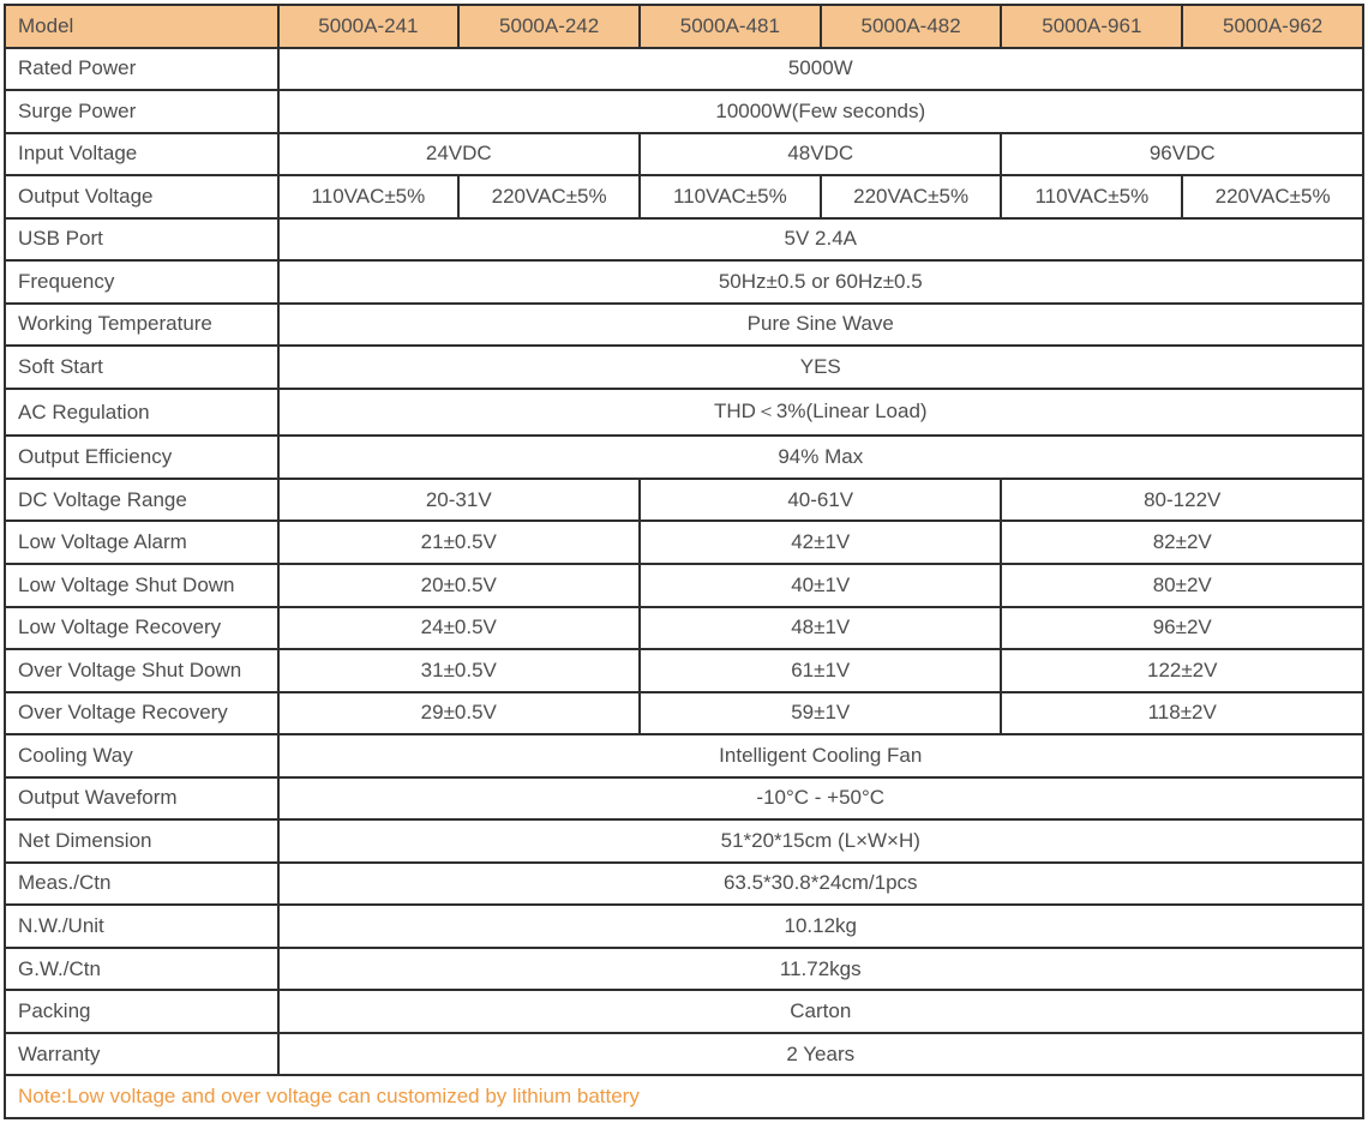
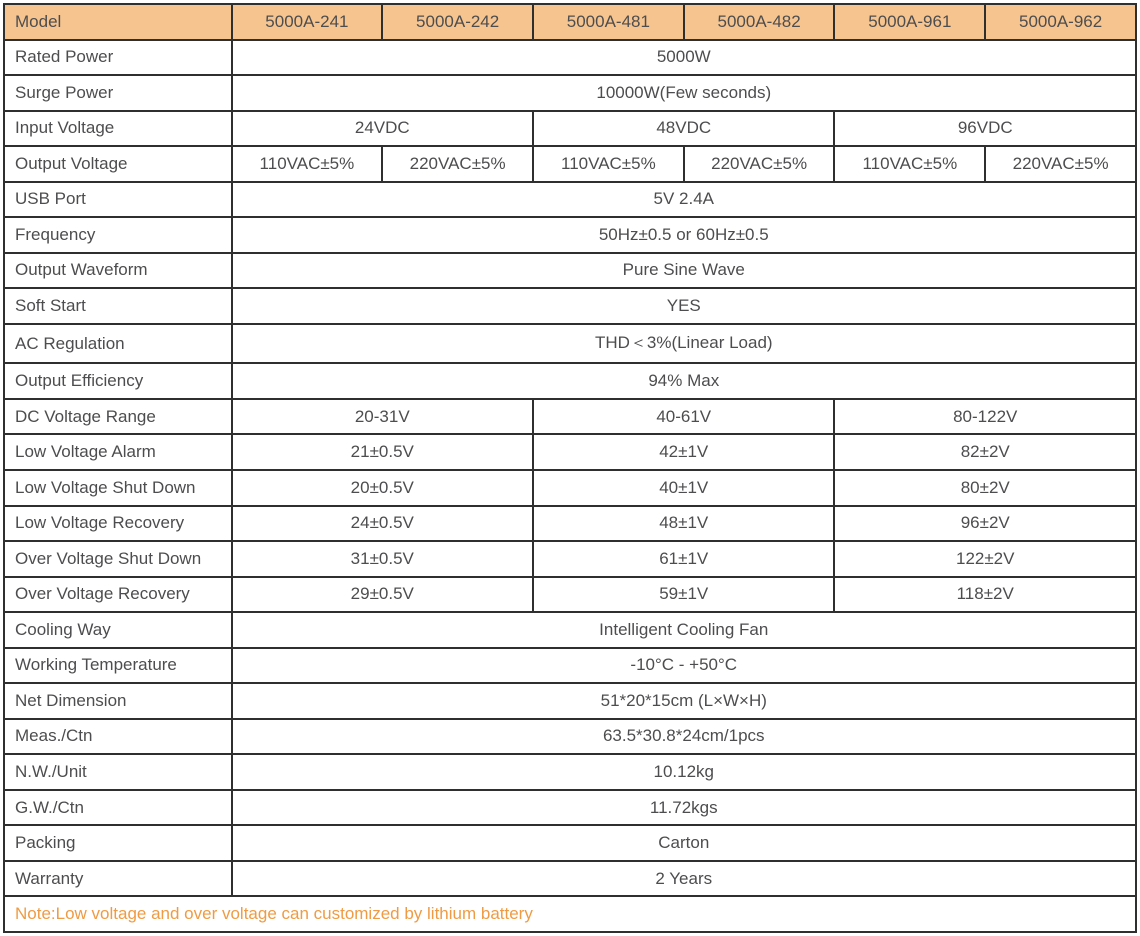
  Model	5000A-241	5000A-242	5000A-481	5000A-482	5000A-961	5000A-962
  Rated Power	5000W
  Surge Power	10000W(Few seconds)
  Input Voltage	24VDC	48VDC	96VDC
  Output Voltage	110VAC±5%	220VAC±5%	110VAC±5%	220VAC±5%	110VAC±5%	220VAC±5%
  USB Port	5V 2.4A
  Frequency	50Hz±0.5 or 60Hz±0.5
- Working Temperature	Pure Sine Wave
+ Output Waveform	Pure Sine Wave
  Soft Start	YES
  AC Regulation	THD＜3%(Linear Load)
  Output Efficiency	94% Max
  DC Voltage Range	20-31V	40-61V	80-122V
  Low Voltage Alarm	21±0.5V	42±1V	82±2V
  Low Voltage Shut Down	20±0.5V	40±1V	80±2V
  Low Voltage Recovery	24±0.5V	48±1V	96±2V
  Over Voltage Shut Down	31±0.5V	61±1V	122±2V
  Over Voltage Recovery	29±0.5V	59±1V	118±2V
  Cooling Way	Intelligent Cooling Fan
- Output Waveform	-10°C - +50°C
+ Working Temperature	-10°C - +50°C
  Net Dimension	51*20*15cm (L×W×H)
  Meas./Ctn	63.5*30.8*24cm/1pcs
  N.W./Unit	10.12kg
  G.W./Ctn	11.72kgs
  Packing	Carton
  Warranty	2 Years
  Note:Low voltage and over voltage can customized by lithium battery
